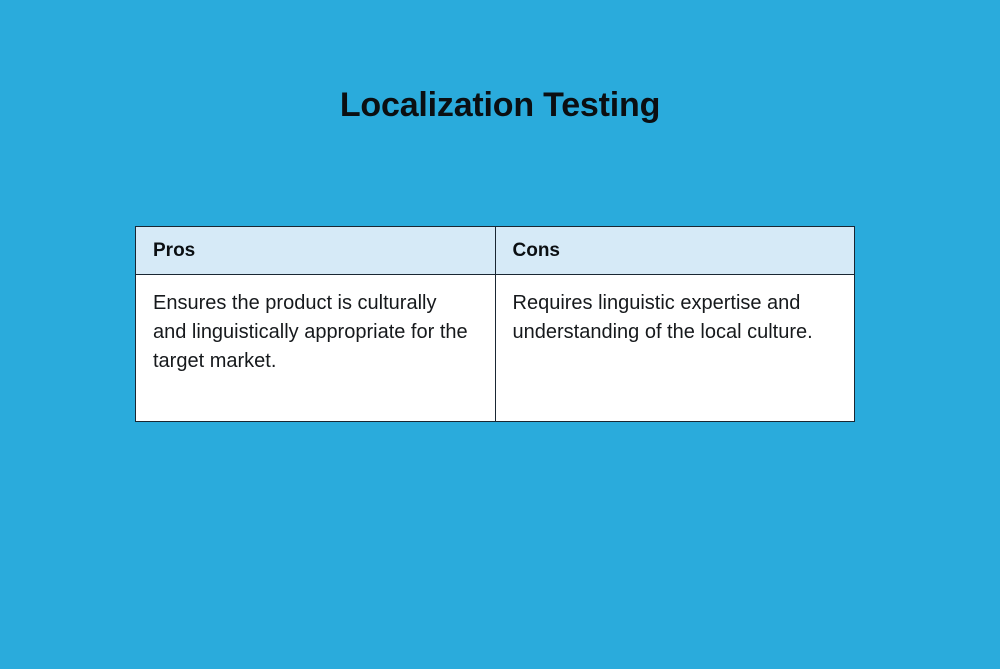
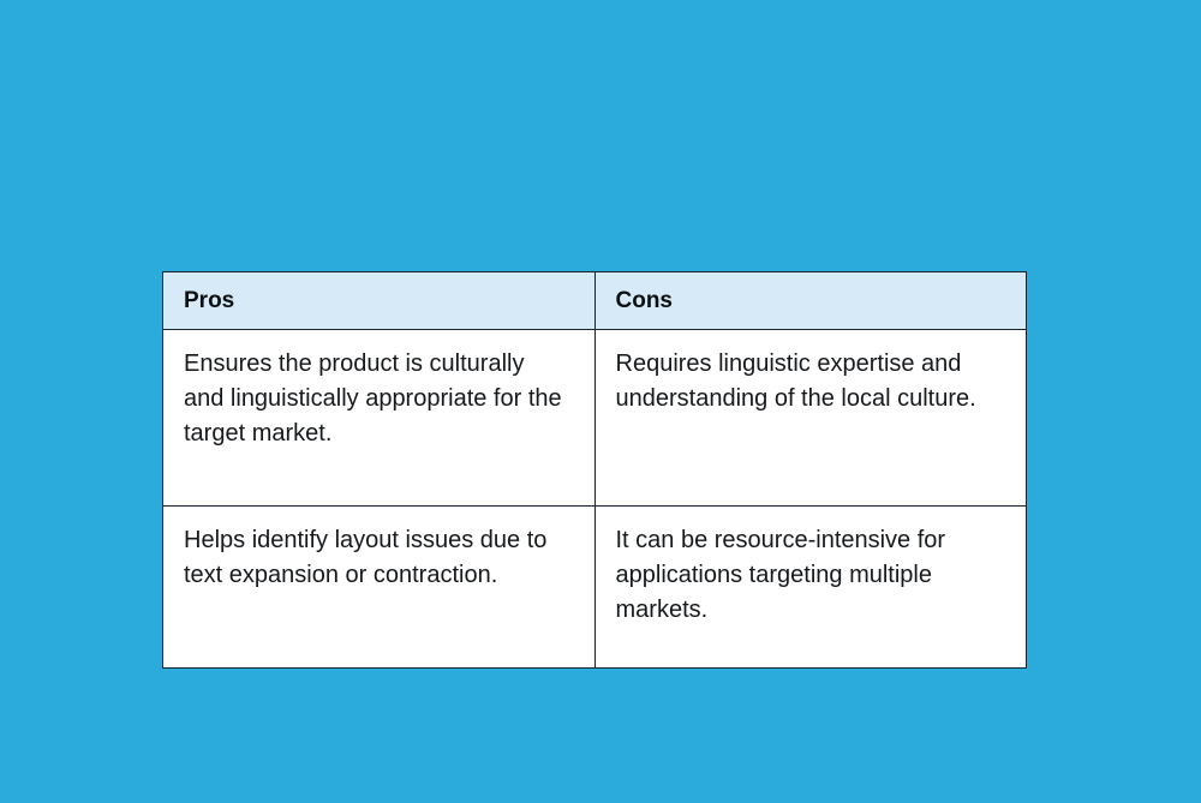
- Localization Testing
  Pros	Cons
  Ensures the product is culturally and linguistically appropriate for the target market.	Requires linguistic expertise and understanding of the local culture.
+ Helps identify layout issues due to text expansion or contraction.	It can be resource-intensive for applications targeting multiple markets.
